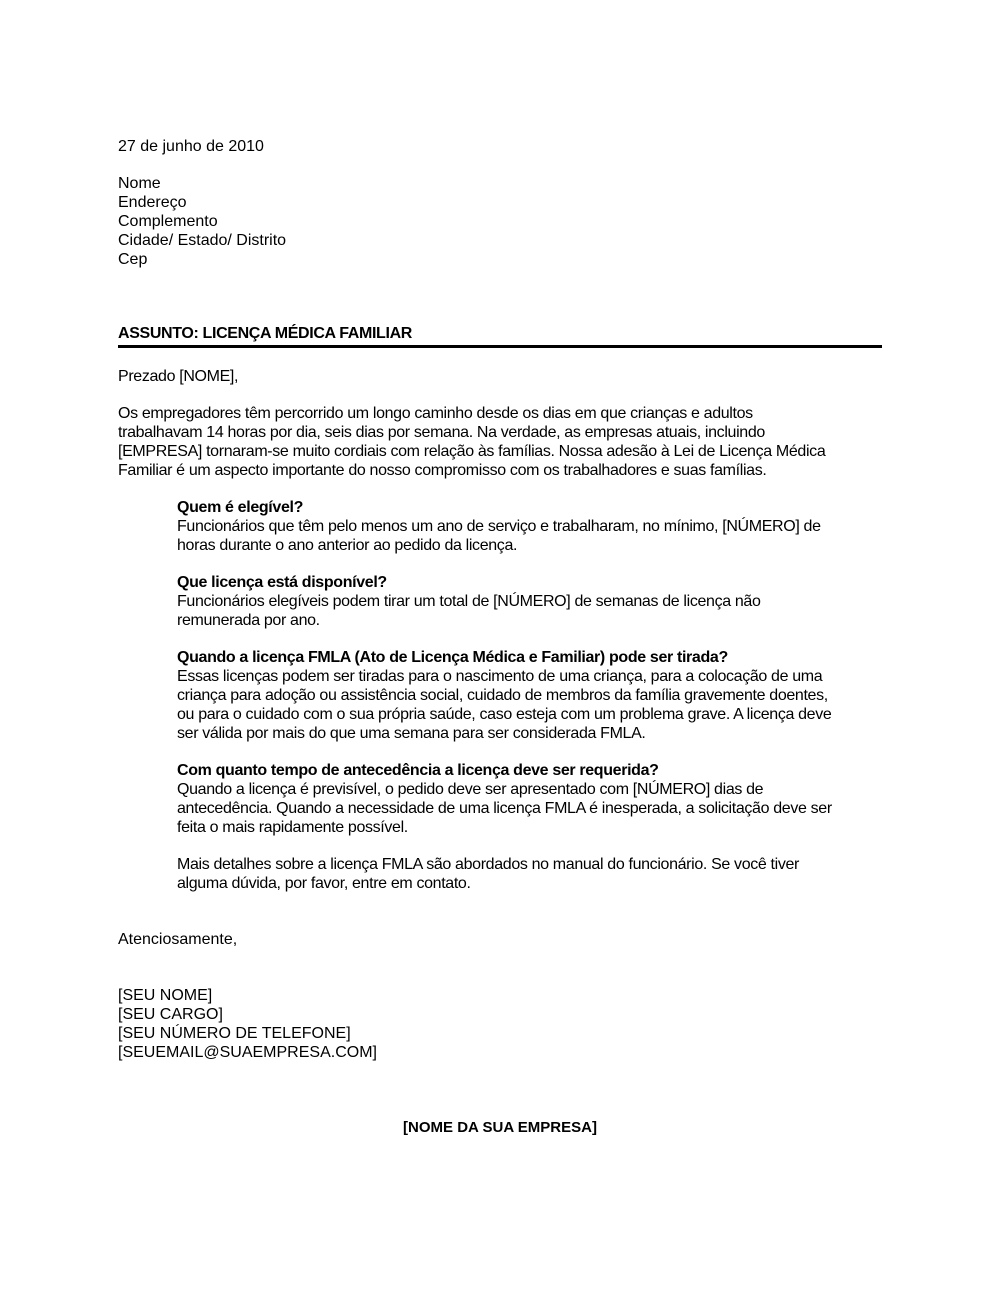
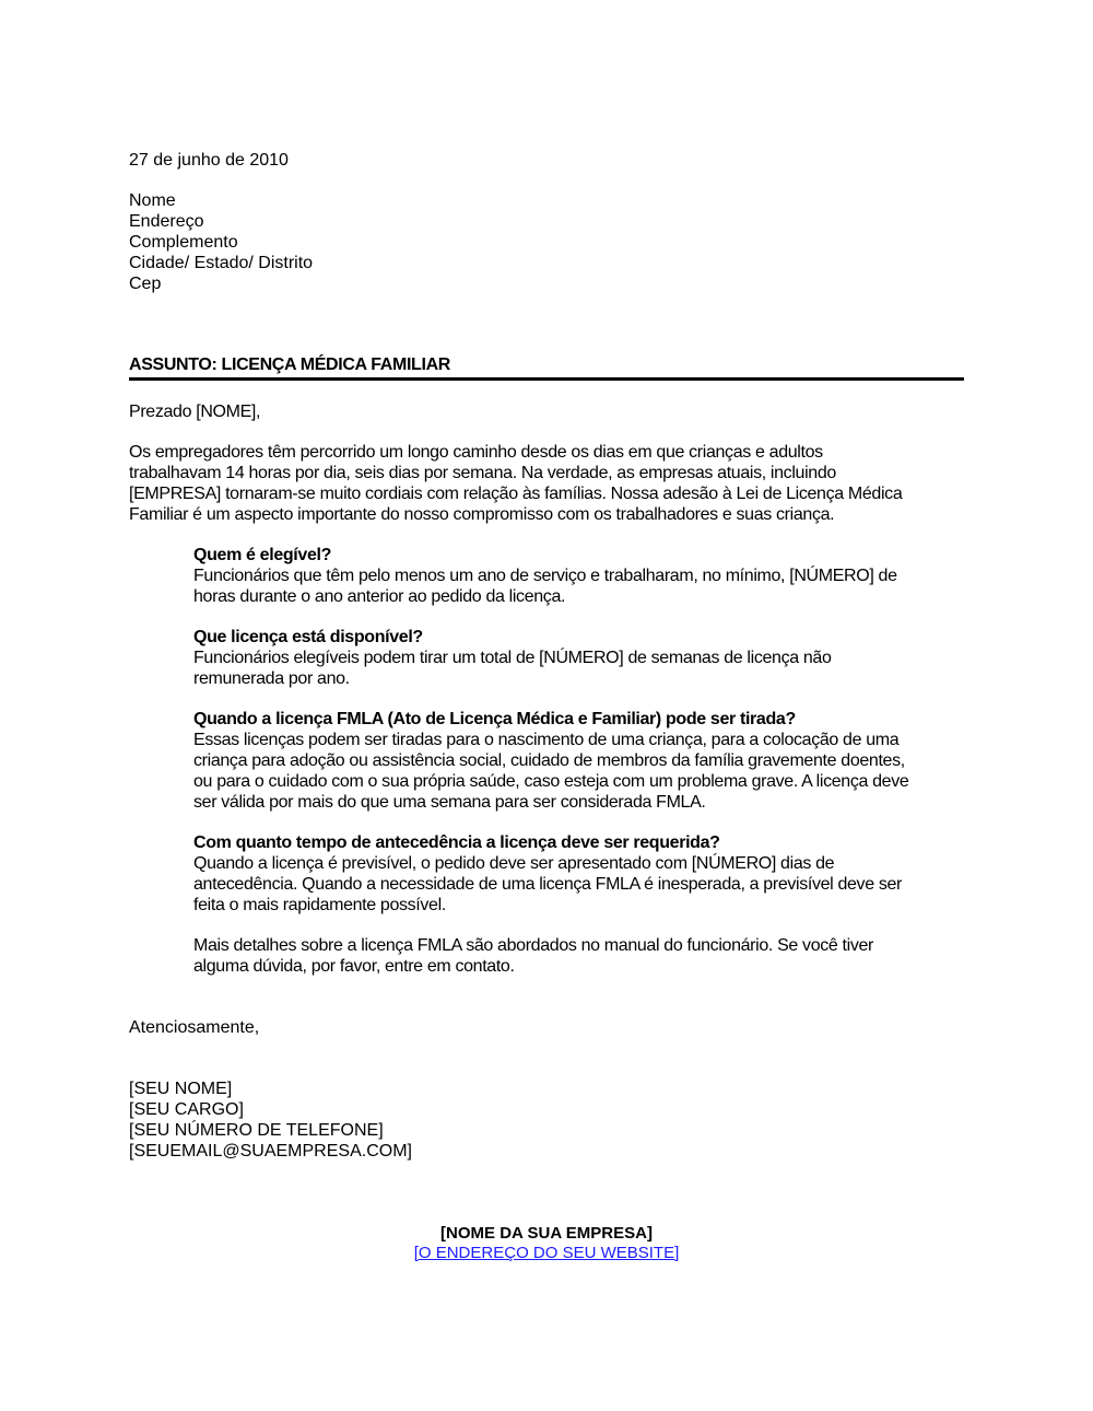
  27 de junho de 2010
  Nome
  Endereço
  Complemento
  Cidade/ Estado/ Distrito
  Cep
  ASSUNTO: LICENÇA MÉDICA FAMILIAR
  Prezado [NOME],
  Os empregadores têm percorrido um longo caminho desde os dias em que crianças e adultos
  trabalhavam 14 horas por dia, seis dias por semana. Na verdade, as empresas atuais, incluindo
  [EMPRESA] tornaram-se muito cordiais com relação às famílias. Nossa adesão à Lei de Licença Médica
- Familiar é um aspecto importante do nosso compromisso com os trabalhadores e suas famílias.
+ Familiar é um aspecto importante do nosso compromisso com os trabalhadores e suas criança.
  Quem é elegível?
  Funcionários que têm pelo menos um ano de serviço e trabalharam, no mínimo, [NÚMERO] de
  horas durante o ano anterior ao pedido da licença.
  Que licença está disponível?
  Funcionários elegíveis podem tirar um total de [NÚMERO] de semanas de licença não
  remunerada por ano.
  Quando a licença FMLA (Ato de Licença Médica e Familiar) pode ser tirada?
  Essas licenças podem ser tiradas para o nascimento de uma criança, para a colocação de uma
  criança para adoção ou assistência social, cuidado de membros da família gravemente doentes,
  ou para o cuidado com o sua própria saúde, caso esteja com um problema grave. A licença deve
  ser válida por mais do que uma semana para ser considerada FMLA.
  Com quanto tempo de antecedência a licença deve ser requerida?
  Quando a licença é previsível, o pedido deve ser apresentado com [NÚMERO] dias de
- antecedência. Quando a necessidade de uma licença FMLA é inesperada, a solicitação deve ser
+ antecedência. Quando a necessidade de uma licença FMLA é inesperada, a previsível deve ser
  feita o mais rapidamente possível.
  Mais detalhes sobre a licença FMLA são abordados no manual do funcionário. Se você tiver
  alguma dúvida, por favor, entre em contato.
  Atenciosamente,
  [SEU NOME]
  [SEU CARGO]
  [SEU NÚMERO DE TELEFONE]
  [SEUEMAIL@SUAEMPRESA.COM]
  [NOME DA SUA EMPRESA]
+ [O ENDEREÇO DO SEU WEBSITE]
